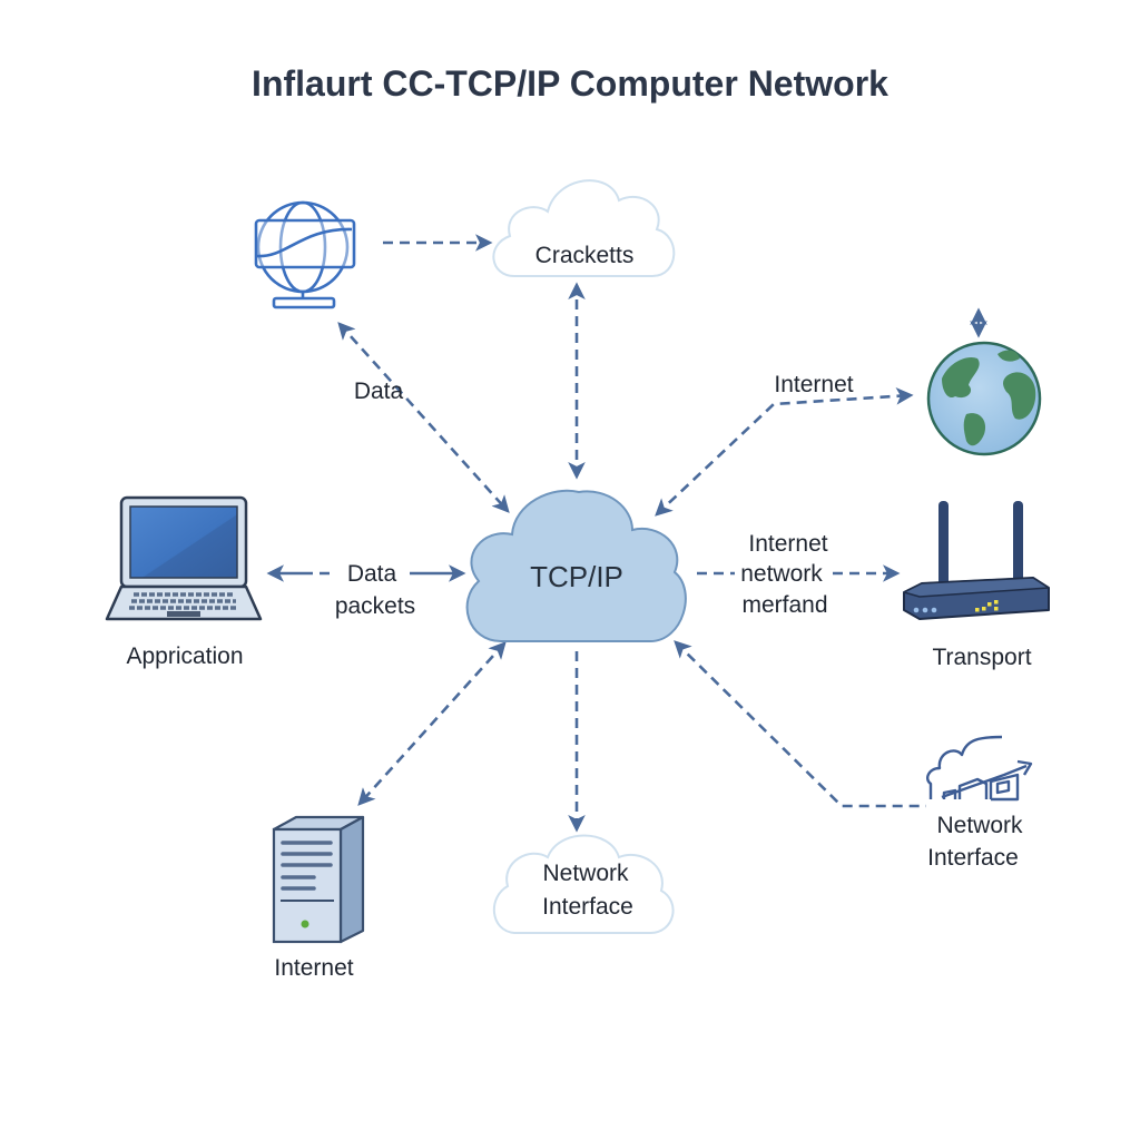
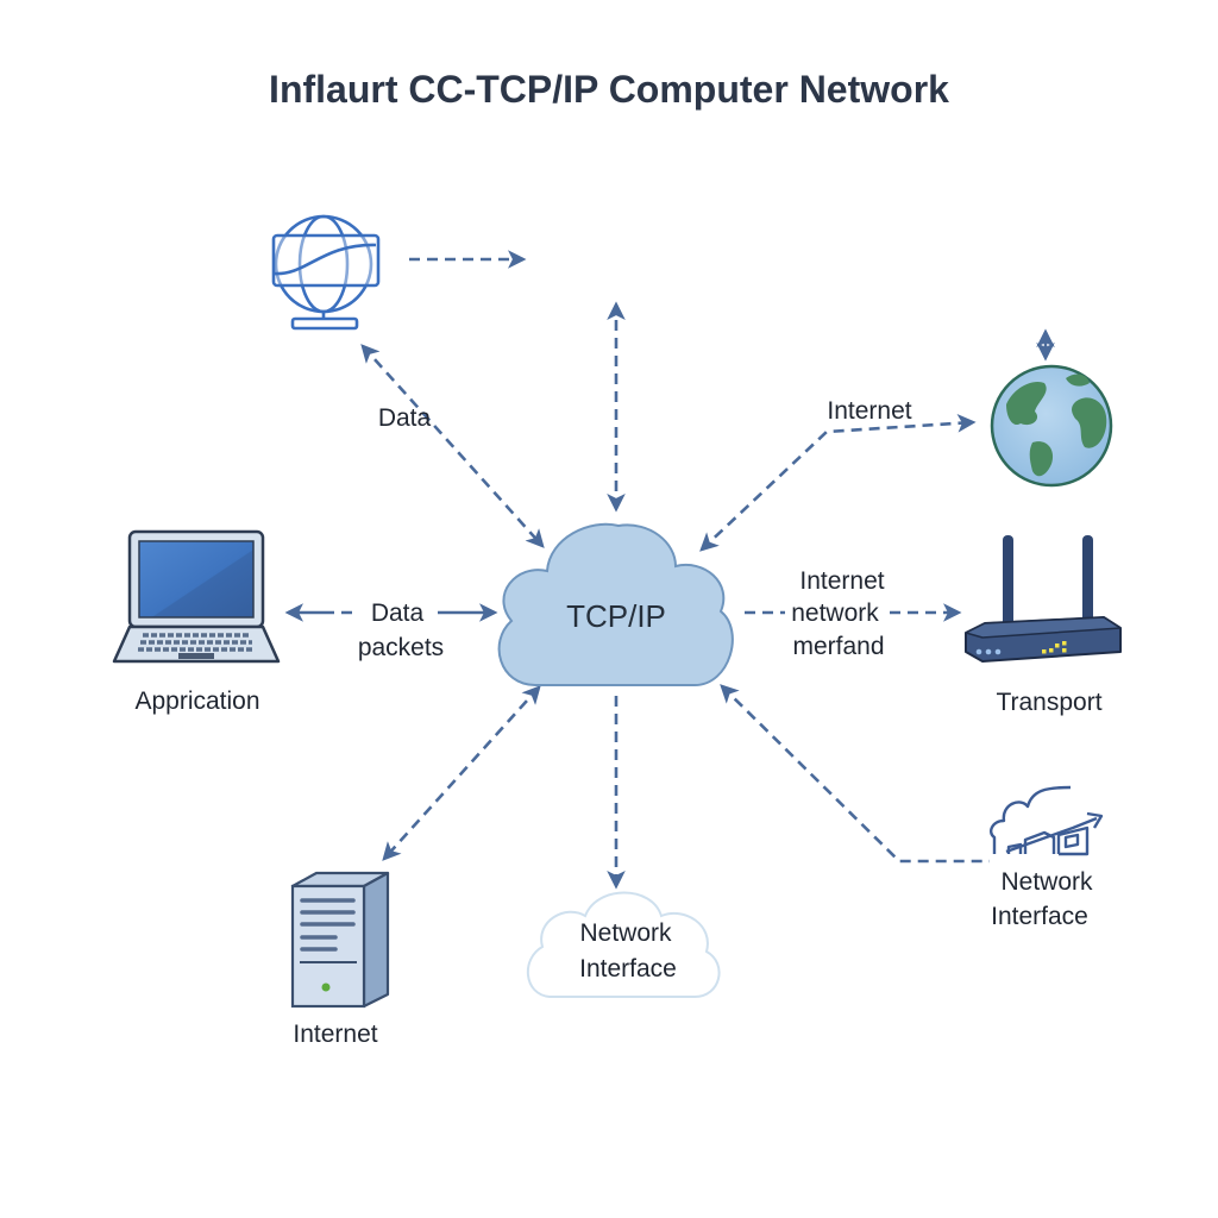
  Inflaurt CC-TCP/IP Computer Network
  Data
  Internet
  Data
  packets
  Internet
  network
  merfand
- Cracketts
  Apprication
  TCP/IP
  Transport
  Internet
  Network
  Interface
  Network
  Interface
